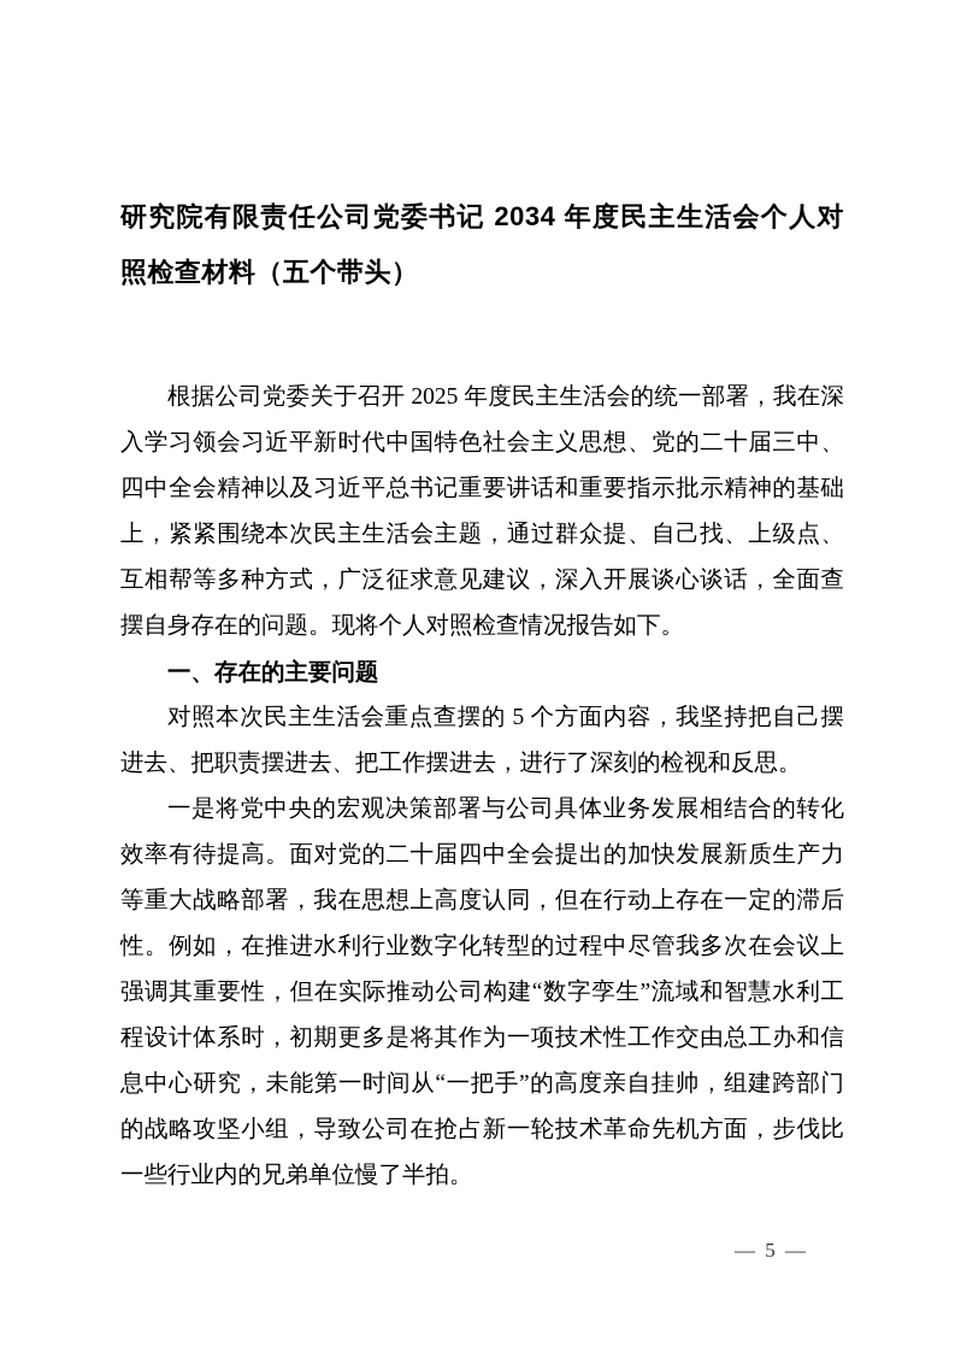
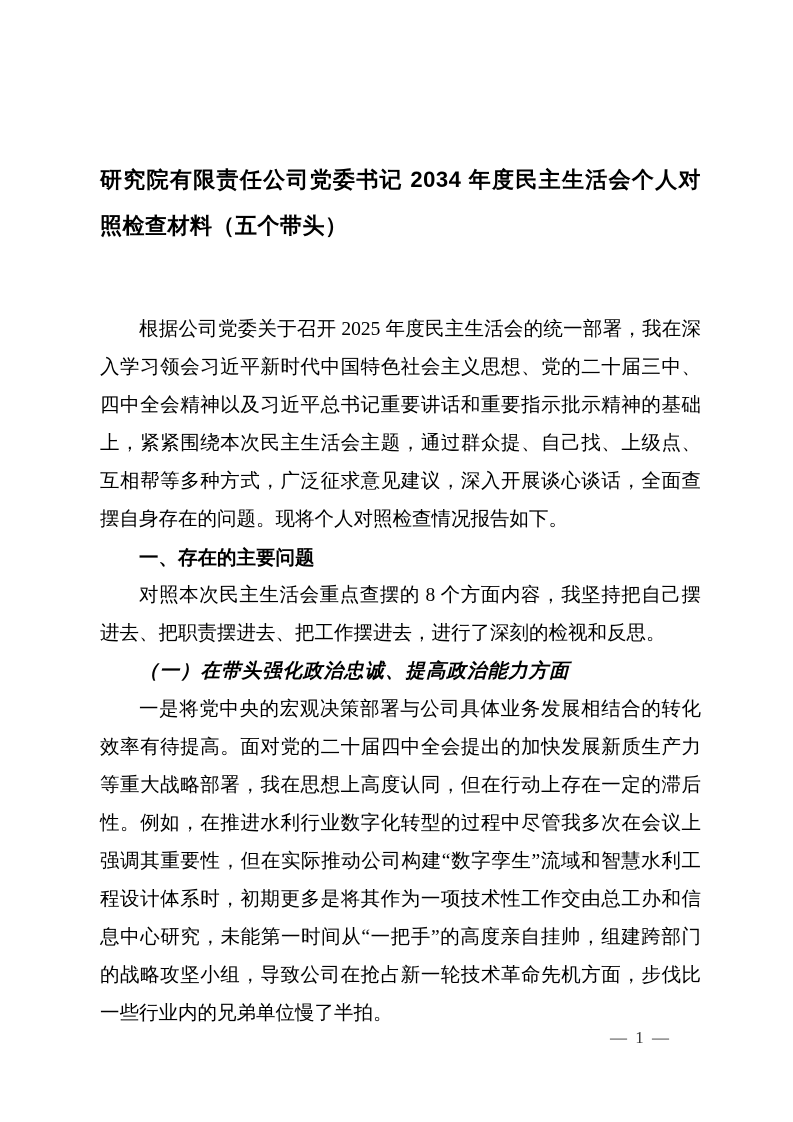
  研究院有限责任公司党委书记 2034 年度民主生活会个人对照检查材料（五个带头）
  根据公司党委关于召开 2025 年度民主生活会的统一部署，我在深入学习领会习近平新时代中国特色社会主义思想、党的二十届三中、四中全会精神以及习近平总书记重要讲话和重要指示批示精神的基础上，紧紧围绕本次民主生活会主题，通过群众提、自己找、上级点、互相帮等多种方式，广泛征求意见建议，深入开展谈心谈话，全面查摆自身存在的问题。现将个人对照检查情况报告如下。
  一、存在的主要问题
- 对照本次民主生活会重点查摆的 5 个方面内容，我坚持把自己摆进去、把职责摆进去、把工作摆进去，进行了深刻的检视和反思。
+ 对照本次民主生活会重点查摆的 8 个方面内容，我坚持把自己摆进去、把职责摆进去、把工作摆进去，进行了深刻的检视和反思。
+ （一）在带头强化政治忠诚、提高政治能力方面
  一是将党中央的宏观决策部署与公司具体业务发展相结合的转化效率有待提高。面对党的二十届四中全会提出的加快发展新质生产力等重大战略部署，我在思想上高度认同，但在行动上存在一定的滞后性。例如，在推进水利行业数字化转型的过程中尽管我多次在会议上强调其重要性，但在实际推动公司构建“数字孪生”流域和智慧水利工程设计体系时，初期更多是将其作为一项技术性工作交由总工办和信息中心研究，未能第一时间从“一把手”的高度亲自挂帅，组建跨部门的战略攻坚小组，导致公司在抢占新一轮技术革命先机方面，步伐比一些行业内的兄弟单位慢了半拍。
- — 5 —
+ — 1 —
